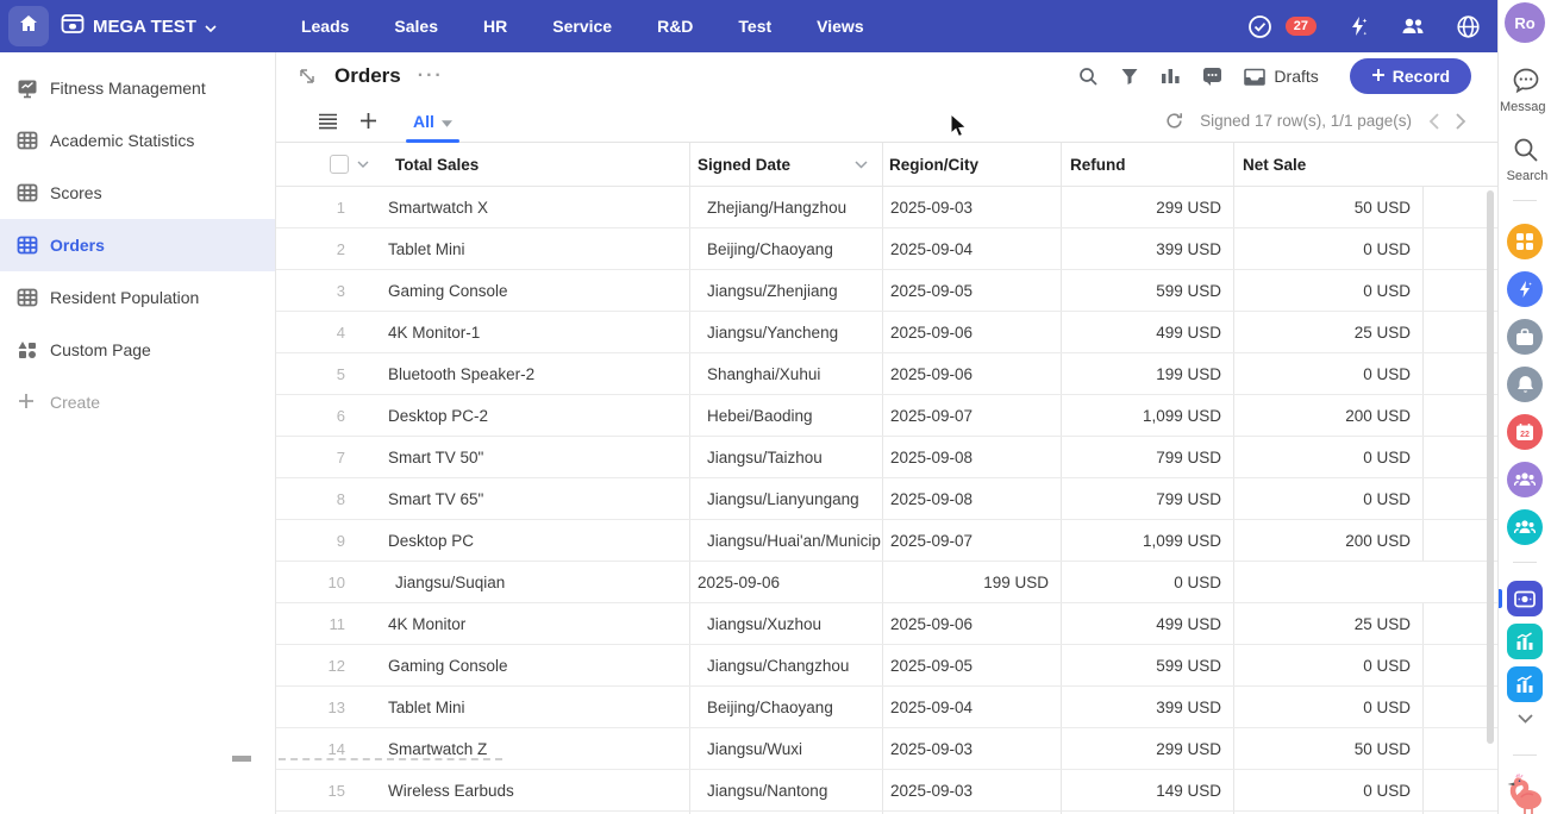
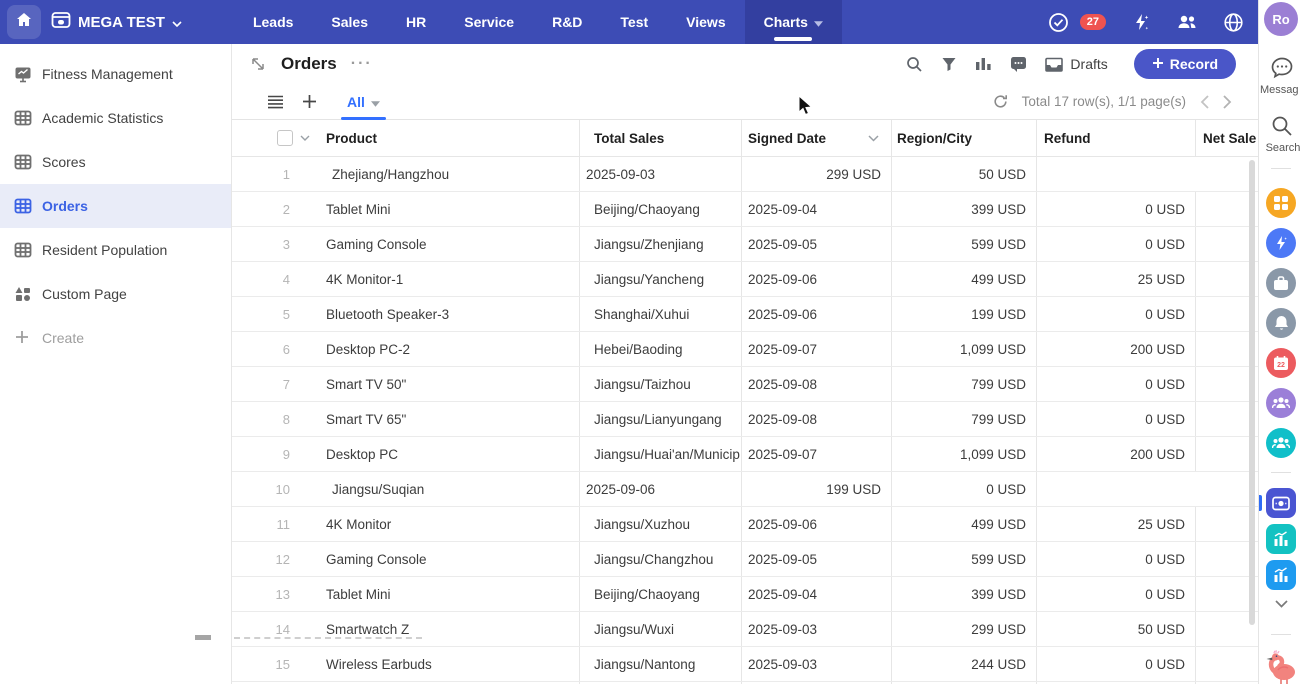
  MEGA TEST
  Leads
  Sales
  HR
  Service
  R&D
  Test
  Views
+ Charts
  27
  Fitness Management
  Academic Statistics
  Scores
  Orders
  Resident Population
  Custom Page
  Create
  Orders
  ···
  Drafts
  Record
  All
- Signed 17 row(s), 1/1 page(s)
+ Total 17 row(s), 1/1 page(s)
+ Product
  Total Sales
  Signed Date
  Region/City
  Refund
  Net Sale
  1
- Smartwatch X
  Zhejiang/Hangzhou
  2025-09-03
  299 USD
  50 USD
  2
  Tablet Mini
  Beijing/Chaoyang
  2025-09-04
  399 USD
  0 USD
  3
  Gaming Console
  Jiangsu/Zhenjiang
  2025-09-05
  599 USD
  0 USD
  4
  4K Monitor-1
  Jiangsu/Yancheng
  2025-09-06
  499 USD
  25 USD
  5
- Bluetooth Speaker-2
+ Bluetooth Speaker-3
  Shanghai/Xuhui
  2025-09-06
  199 USD
  0 USD
  6
  Desktop PC-2
  Hebei/Baoding
  2025-09-07
  1,099 USD
  200 USD
  7
  Smart TV 50"
  Jiangsu/Taizhou
  2025-09-08
  799 USD
  0 USD
  8
  Smart TV 65"
  Jiangsu/Lianyungang
  2025-09-08
  799 USD
  0 USD
  9
  Desktop PC
  Jiangsu/Huai'an/Municip
  2025-09-07
  1,099 USD
  200 USD
  10
  Jiangsu/Suqian
  2025-09-06
  199 USD
  0 USD
  11
  4K Monitor
  Jiangsu/Xuzhou
  2025-09-06
  499 USD
  25 USD
  12
  Gaming Console
  Jiangsu/Changzhou
  2025-09-05
  599 USD
  0 USD
  13
  Tablet Mini
  Beijing/Chaoyang
  2025-09-04
  399 USD
  0 USD
  14
  Smartwatch Z
  Jiangsu/Wuxi
  2025-09-03
  299 USD
  50 USD
  15
  Wireless Earbuds
  Jiangsu/Nantong
  2025-09-03
- 149 USD
+ 244 USD
  0 USD
  Ro
  Messag
  Search
